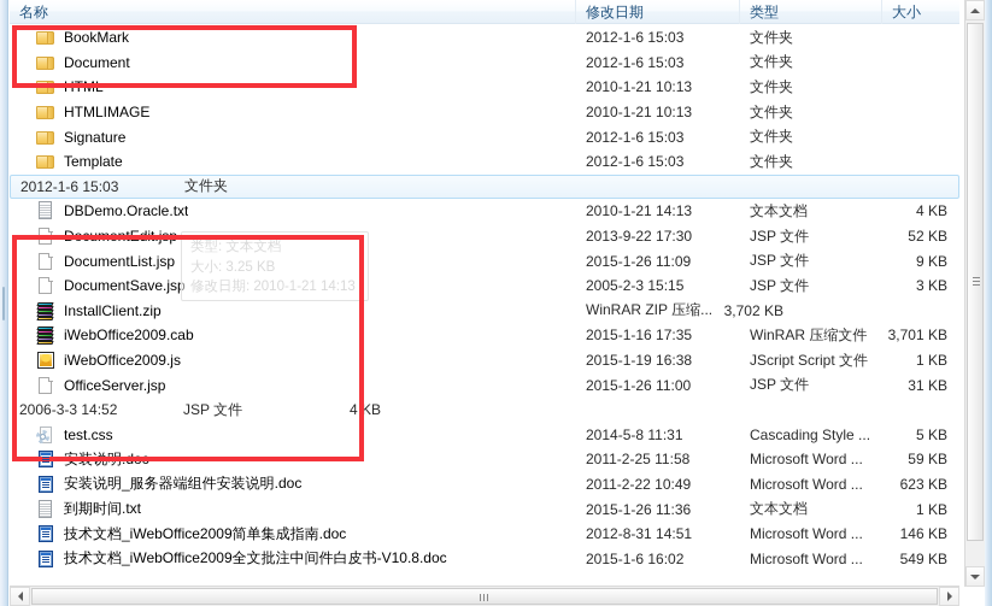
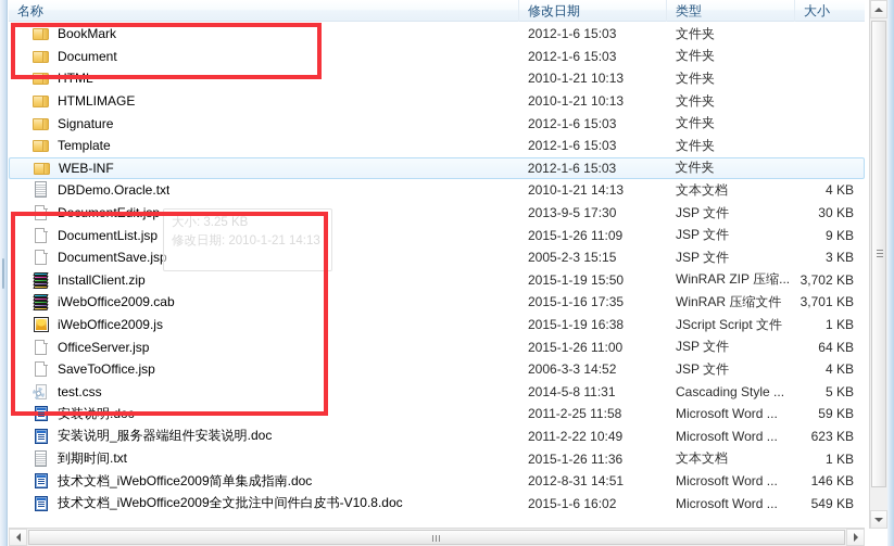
  名称
  修改日期
  类型
  大小
  BookMark
  2012-1-6 15:03
  文件夹
  Document
  2012-1-6 15:03
  文件夹
  HTML
  2010-1-21 10:13
  文件夹
  HTMLIMAGE
  2010-1-21 10:13
  文件夹
  Signature
  2012-1-6 15:03
  文件夹
  Template
  2012-1-6 15:03
  文件夹
+ WEB-INF
  2012-1-6 15:03
  文件夹
  DBDemo.Oracle.txt
  2010-1-21 14:13
  文本文档
  4 KB
  DocumentEdit.jsp
- 2013-9-22 17:30
+ 2013-9-5 17:30
  JSP 文件
- 52 KB
+ 30 KB
  DocumentList.jsp
  2015-1-26 11:09
  JSP 文件
  9 KB
  DocumentSave.jsp
  2005-2-3 15:15
  JSP 文件
  3 KB
  InstallClient.zip
+ 2015-1-19 15:50
  WinRAR ZIP 压缩...
  3,702 KB
  iWebOffice2009.cab
  2015-1-16 17:35
  WinRAR 压缩文件
  3,701 KB
  iWebOffice2009.js
  2015-1-19 16:38
  JScript Script 文件
  1 KB
  OfficeServer.jsp
  2015-1-26 11:00
  JSP 文件
- 31 KB
+ 64 KB
+ SaveToOffice.jsp
  2006-3-3 14:52
  JSP 文件
  4 KB
  test.css
  2014-5-8 11:31
  Cascading Style ...
  5 KB
  安装说明.doc
  2011-2-25 11:58
  Microsoft Word ...
  59 KB
  安装说明_服务器端组件安装说明.doc
  2011-2-22 10:49
  Microsoft Word ...
  623 KB
  到期时间.txt
  2015-1-26 11:36
  文本文档
  1 KB
  技术文档_iWebOffice2009简单集成指南.doc
  2012-8-31 14:51
  Microsoft Word ...
  146 KB
  技术文档_iWebOffice2009全文批注中间件白皮书-V10.8.doc
  2015-1-6 16:02
  Microsoft Word ...
  549 KB
- 类型: 文本文档
  大小: 3.25 KB
  修改日期: 2010-1-21 14:13
